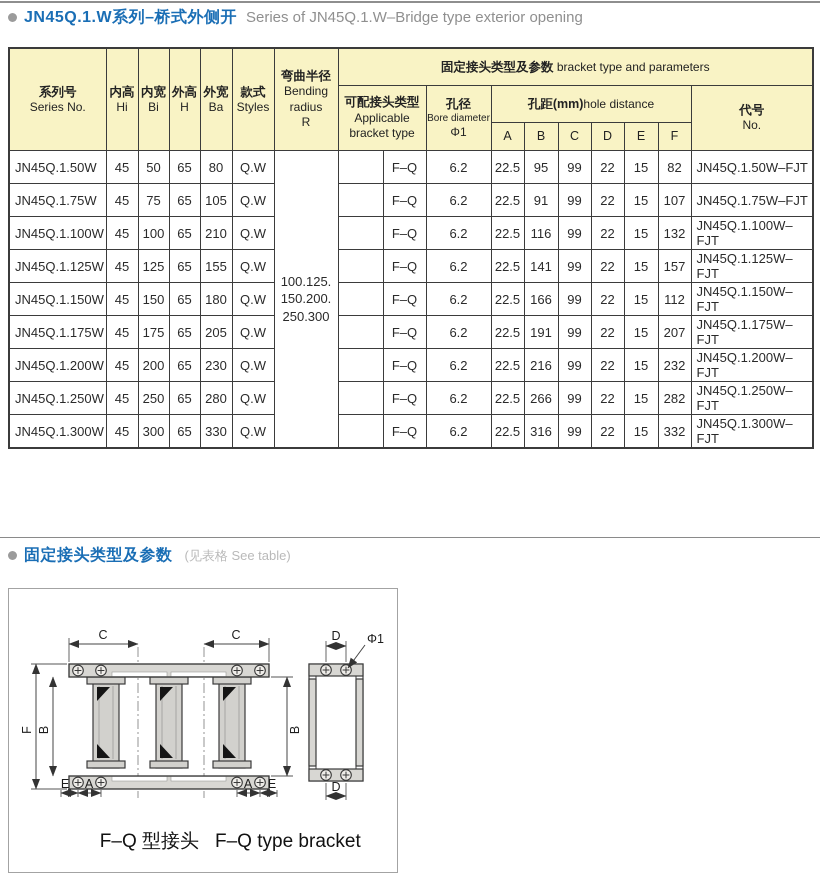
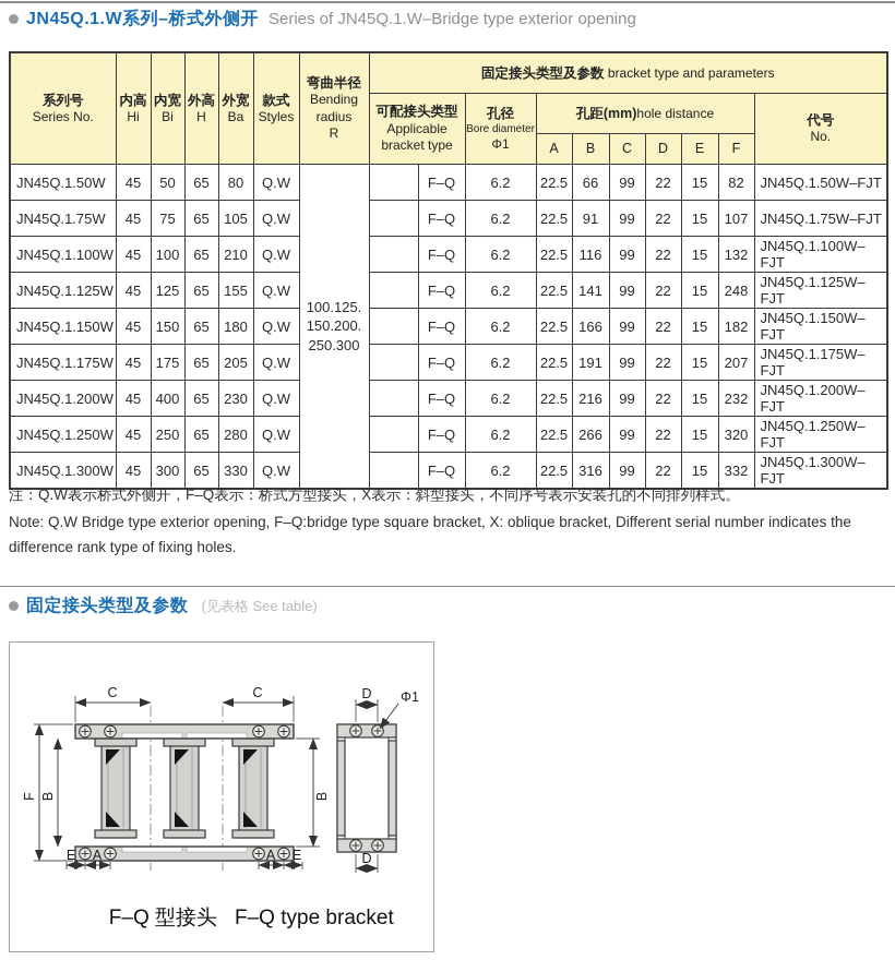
  JN45Q.1.W系列–桥式外侧开
  Series of JN45Q.1.W–Bridge type exterior opening
  系列号 Series No.	内高 Hi	内宽 Bi	外高 H	外宽 Ba	款式 Styles	弯曲半径 Bending radius R	固定接头类型及参数 bracket type and parameters
  可配接头类型 Applicable bracket type	孔径 Bore diameter Φ1	孔距(mm)hole distance	代号 No.
  A	B	C	D	E	F
- JN45Q.1.50W	45	50	65	80	Q.W	100.125.150.200.250.300		F–Q	6.2	22.5	95	99	22	15	82	JN45Q.1.50W–FJT
+ JN45Q.1.50W	45	50	65	80	Q.W	100.125.150.200.250.300		F–Q	6.2	22.5	66	99	22	15	82	JN45Q.1.50W–FJT
  JN45Q.1.75W	45	75	65	105	Q.W		F–Q	6.2	22.5	91	99	22	15	107	JN45Q.1.75W–FJT
  JN45Q.1.100W	45	100	65	210	Q.W		F–Q	6.2	22.5	116	99	22	15	132	JN45Q.1.100W–FJT
- JN45Q.1.125W	45	125	65	155	Q.W		F–Q	6.2	22.5	141	99	22	15	157	JN45Q.1.125W–FJT
+ JN45Q.1.125W	45	125	65	155	Q.W		F–Q	6.2	22.5	141	99	22	15	248	JN45Q.1.125W–FJT
- JN45Q.1.150W	45	150	65	180	Q.W		F–Q	6.2	22.5	166	99	22	15	112	JN45Q.1.150W–FJT
+ JN45Q.1.150W	45	150	65	180	Q.W		F–Q	6.2	22.5	166	99	22	15	182	JN45Q.1.150W–FJT
  JN45Q.1.175W	45	175	65	205	Q.W		F–Q	6.2	22.5	191	99	22	15	207	JN45Q.1.175W–FJT
- JN45Q.1.200W	45	200	65	230	Q.W		F–Q	6.2	22.5	216	99	22	15	232	JN45Q.1.200W–FJT
+ JN45Q.1.200W	45	400	65	230	Q.W		F–Q	6.2	22.5	216	99	22	15	232	JN45Q.1.200W–FJT
- JN45Q.1.250W	45	250	65	280	Q.W		F–Q	6.2	22.5	266	99	22	15	282	JN45Q.1.250W–FJT
+ JN45Q.1.250W	45	250	65	280	Q.W		F–Q	6.2	22.5	266	99	22	15	320	JN45Q.1.250W–FJT
  JN45Q.1.300W	45	300	65	330	Q.W		F–Q	6.2	22.5	316	99	22	15	332	JN45Q.1.300W–FJT
+ 注：Q.W表示桥式外侧开，F–Q表示：桥式方型接头，X表示：斜型接头，不同序号表示安装孔的不同排列样式。
+ Note: Q.W Bridge type exterior opening, F–Q:bridge type square bracket, X: oblique bracket, Different serial number indicates the difference rank type of fixing holes.
  固定接头类型及参数
  (见表格 See table)
  C
  C
  E
  A
  A
  E
  D
  Φ1
  D
  F–Q 型接头
  F–Q type bracket
